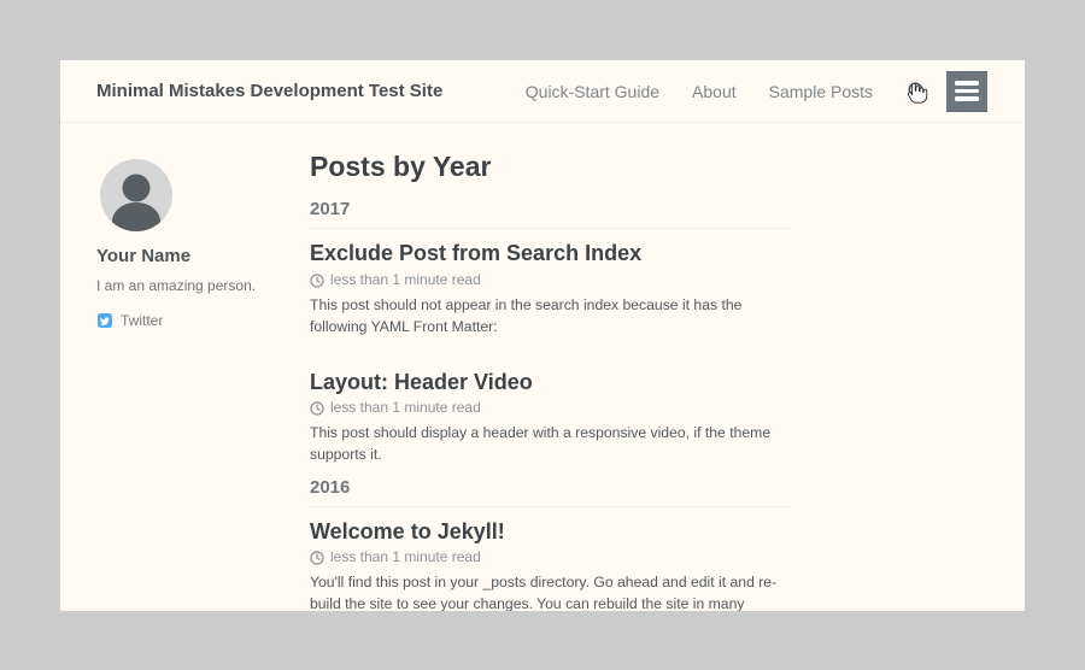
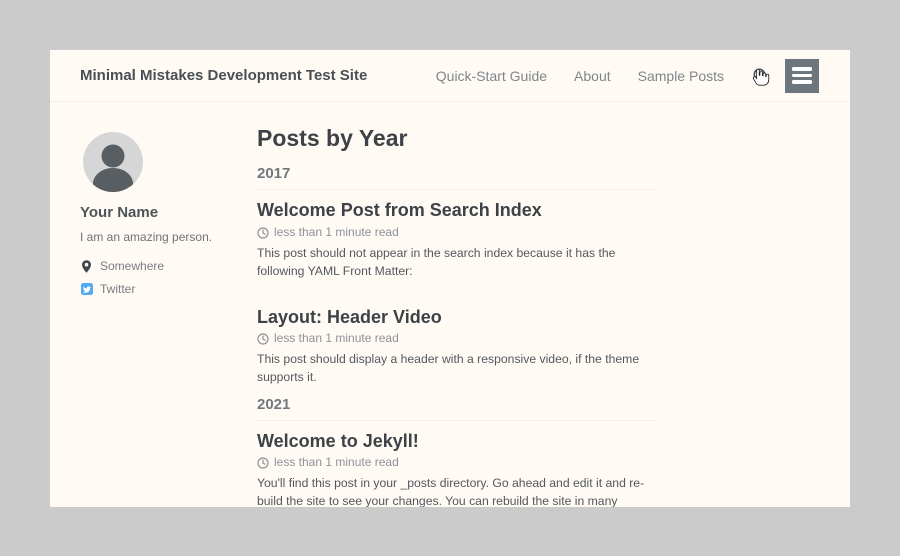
  Minimal Mistakes Development Test Site
  Quick-Start Guide
  About
  Sample Posts
  Your Name
  I am an amazing person.
+ Somewhere
  Twitter
  Posts by Year
  2017
- Exclude Post from Search Index
+ Welcome Post from Search Index
  less than 1 minute read
  This post should not appear in the search index because it has the following YAML Front Matter:
  Layout: Header Video
  less than 1 minute read
  This post should display a header with a responsive video, if the theme supports it.
- 2016
+ 2021
  Welcome to Jekyll!
  less than 1 minute read
  You'll find this post in your _posts directory. Go ahead and edit it and re-build the site to see your changes. You can rebuild the site in many
